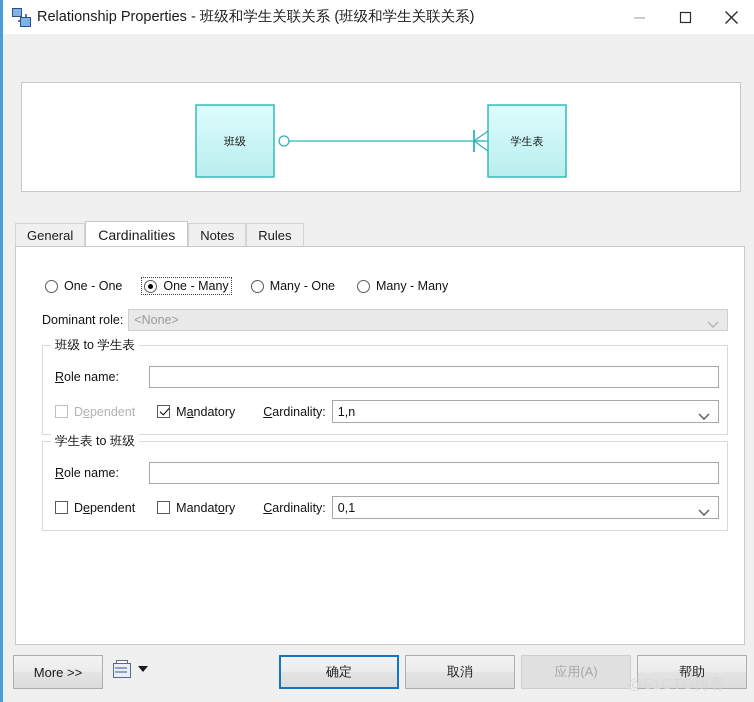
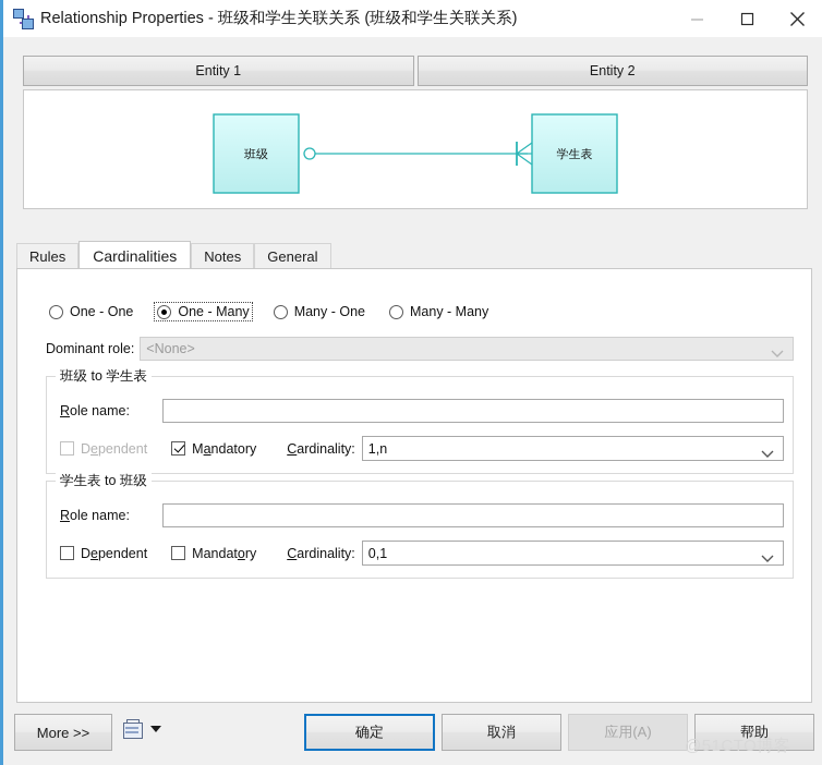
  Relationship Properties - 班级和学生关联关系 (班级和学生关联关系)
+ Entity 1
+ Entity 2
  班级
  学生表
- General
+ Rules
  Cardinalities
  Notes
- Rules
+ General
  One - One
  One - Many
  Many - One
  Many - Many
  Dominant role:
  <None>
  班级 to 学生表
  Role name:
  Dependent
  Mandatory
  Cardinality:
  1,n
  学生表 to 班级
  Role name:
  Dependent
  Mandatory
  Cardinality:
  0,1
  More >>
  确定
  取消
  应用(A)
  帮助
  @51CTO博客
